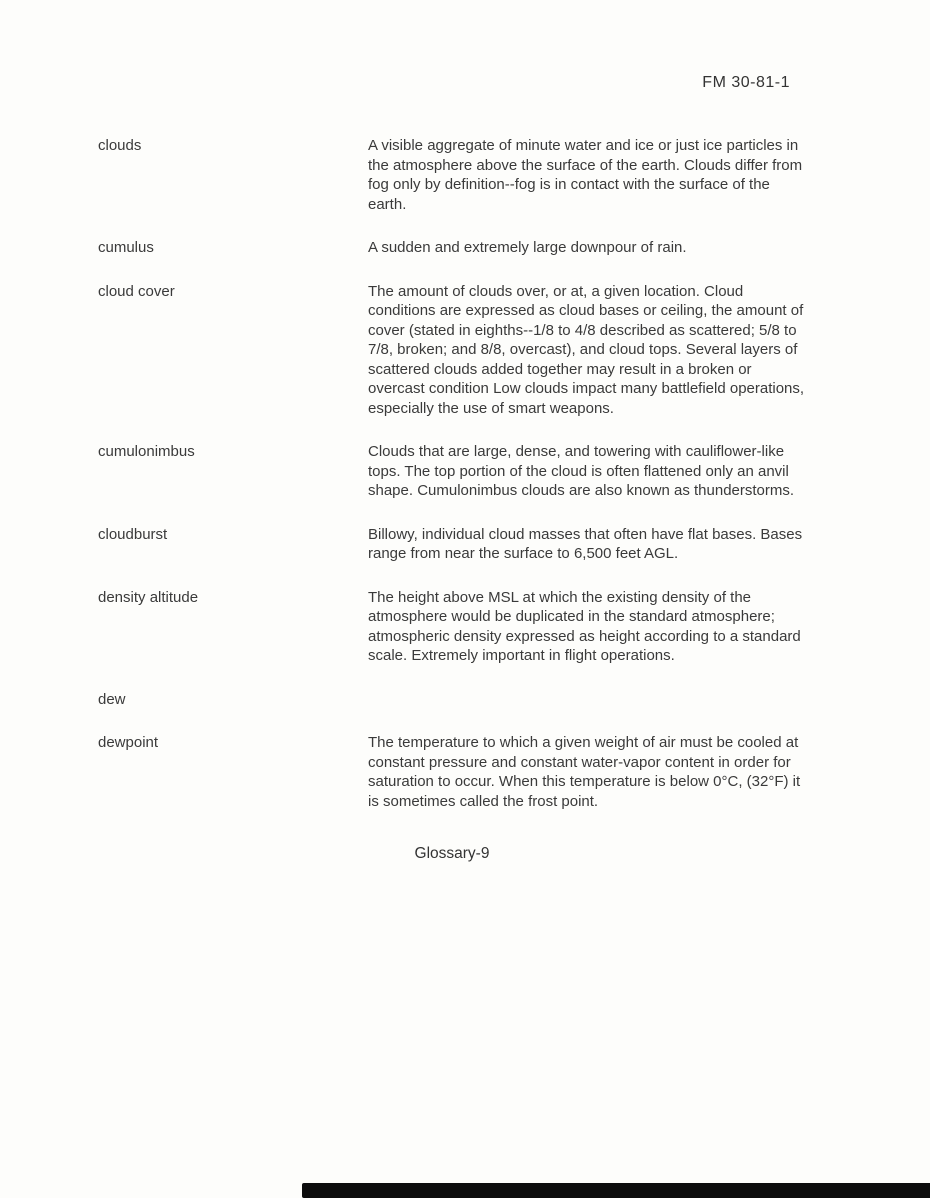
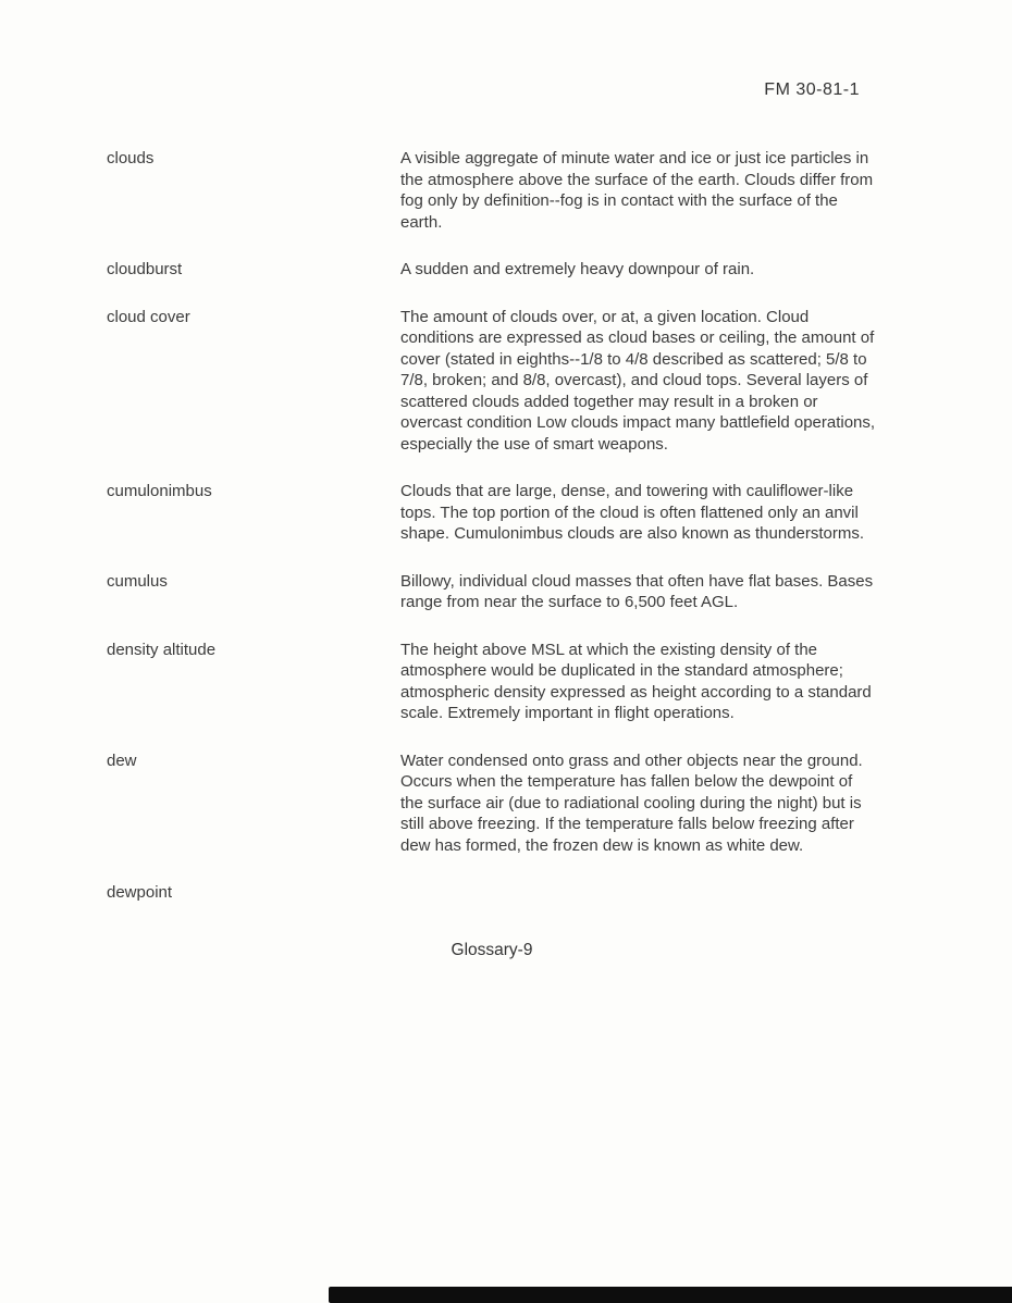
  FM 30-81-1
  clouds
  A visible aggregate of minute water and ice or just ice particles in the atmosphere above the surface of the earth. Clouds differ from fog only by definition--fog is in contact with the surface of the earth.
- cumulus
+ cloudburst
- A sudden and extremely large downpour of rain.
+ A sudden and extremely heavy downpour of rain.
  cloud cover
  The amount of clouds over, or at, a given location. Cloud conditions are expressed as cloud bases or ceiling, the amount of cover (stated in eighths--1/8 to 4/8 described as scattered; 5/8 to 7/8, broken; and 8/8, overcast), and cloud tops. Several layers of scattered clouds added together may result in a broken or overcast condition Low clouds impact many battlefield operations, especially the use of smart weapons.
  cumulonimbus
  Clouds that are large, dense, and towering with cauliflower-like tops. The top portion of the cloud is often flattened only an anvil shape. Cumulonimbus clouds are also known as thunderstorms.
- cloudburst
+ cumulus
  Billowy, individual cloud masses that often have flat bases. Bases range from near the surface to 6,500 feet AGL.
  density altitude
  The height above MSL at which the existing density of the atmosphere would be duplicated in the standard atmosphere; atmospheric density expressed as height according to a standard scale. Extremely important in flight operations.
  dew
+ Water condensed onto grass and other objects near the ground. Occurs when the temperature has fallen below the dewpoint of the surface air (due to radiational cooling during the night) but is still above freezing. If the temperature falls below freezing after dew has formed, the frozen dew is known as white dew.
  dewpoint
- The temperature to which a given weight of air must be cooled at constant pressure and constant water-vapor content in order for saturation to occur. When this temperature is below 0°C, (32°F) it is sometimes called the frost point.
  Glossary-9
